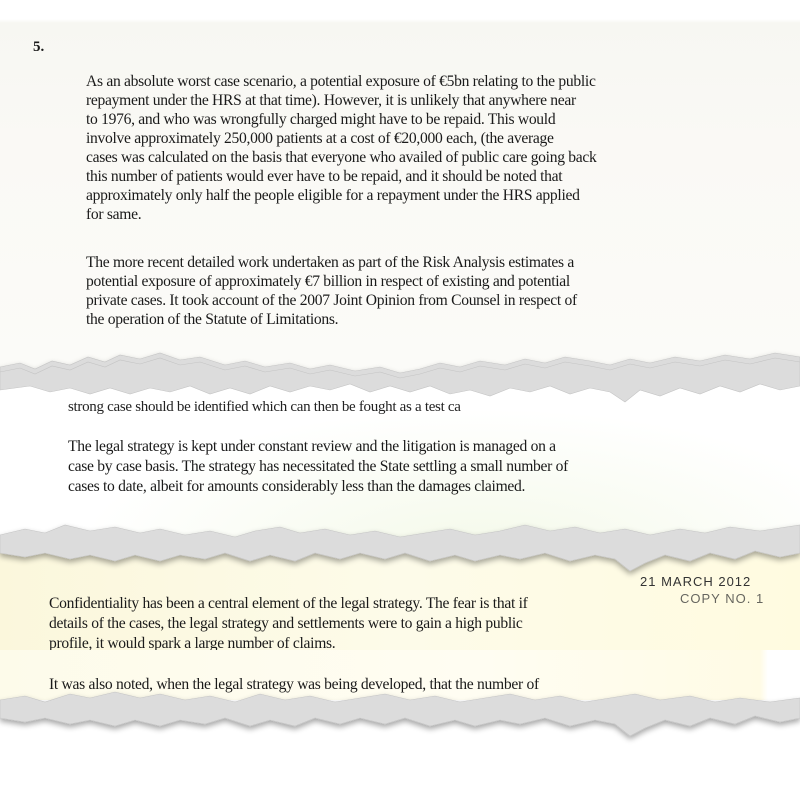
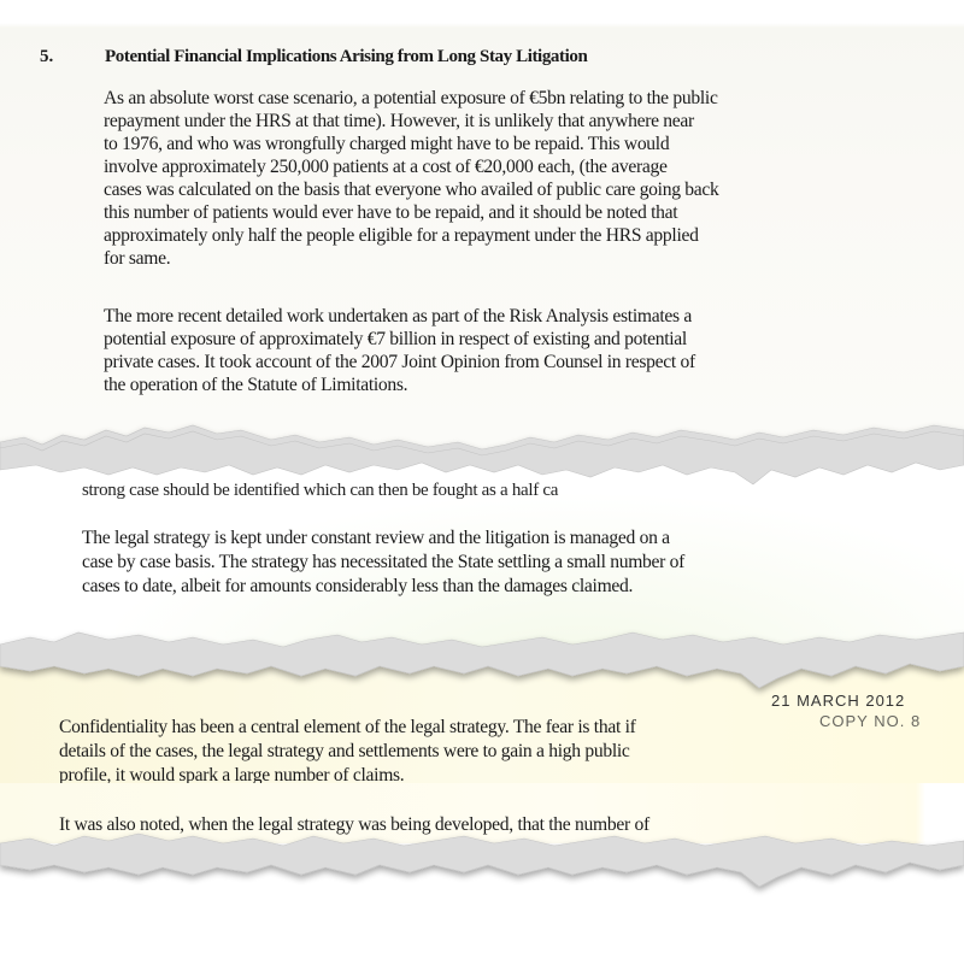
  5.
+ Potential Financial Implications Arising from Long Stay Litigation
  As an absolute worst case scenario, a potential exposure of €5bn relating to the public
  repayment under the HRS at that time). However, it is unlikely that anywhere near
  to 1976, and who was wrongfully charged might have to be repaid. This would
  involve approximately 250,000 patients at a cost of €20,000 each, (the average
  cases was calculated on the basis that everyone who availed of public care going back
  this number of patients would ever have to be repaid, and it should be noted that
  approximately only half the people eligible for a repayment under the HRS applied
  for same.
  The more recent detailed work undertaken as part of the Risk Analysis estimates a
  potential exposure of approximately €7 billion in respect of existing and potential
  private cases. It took account of the 2007 Joint Opinion from Counsel in respect of
  the operation of the Statute of Limitations.
- strong case should be identified which can then be fought as a test ca
+ strong case should be identified which can then be fought as a half ca
  The legal strategy is kept under constant review and the litigation is managed on a
  case by case basis. The strategy has necessitated the State settling a small number of
  cases to date, albeit for amounts considerably less than the damages claimed.
  21 MARCH 2012
- COPY NO. 1
+ COPY NO. 8
  Confidentiality has been a central element of the legal strategy. The fear is that if
  details of the cases, the legal strategy and settlements were to gain a high public
  profile, it would spark a large number of claims.
  It was also noted, when the legal strategy was being developed, that the number of
